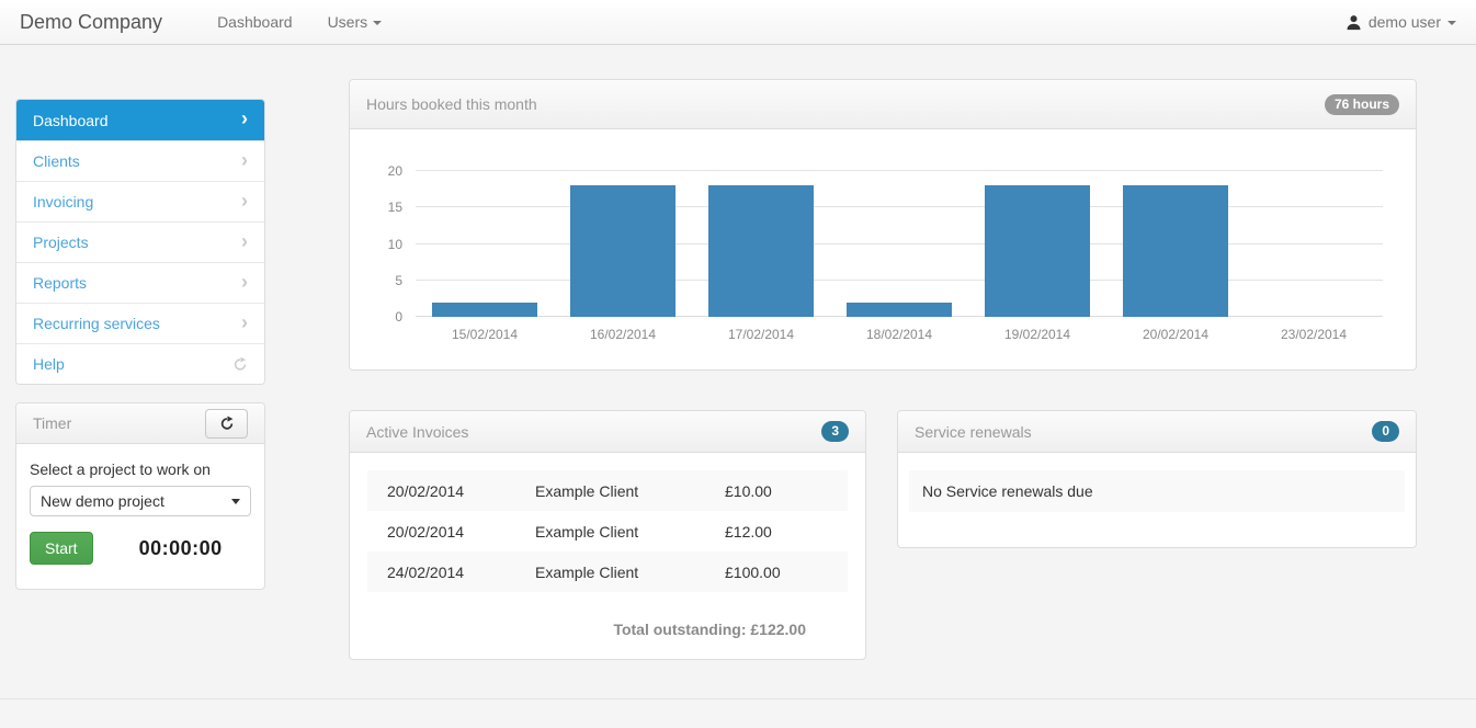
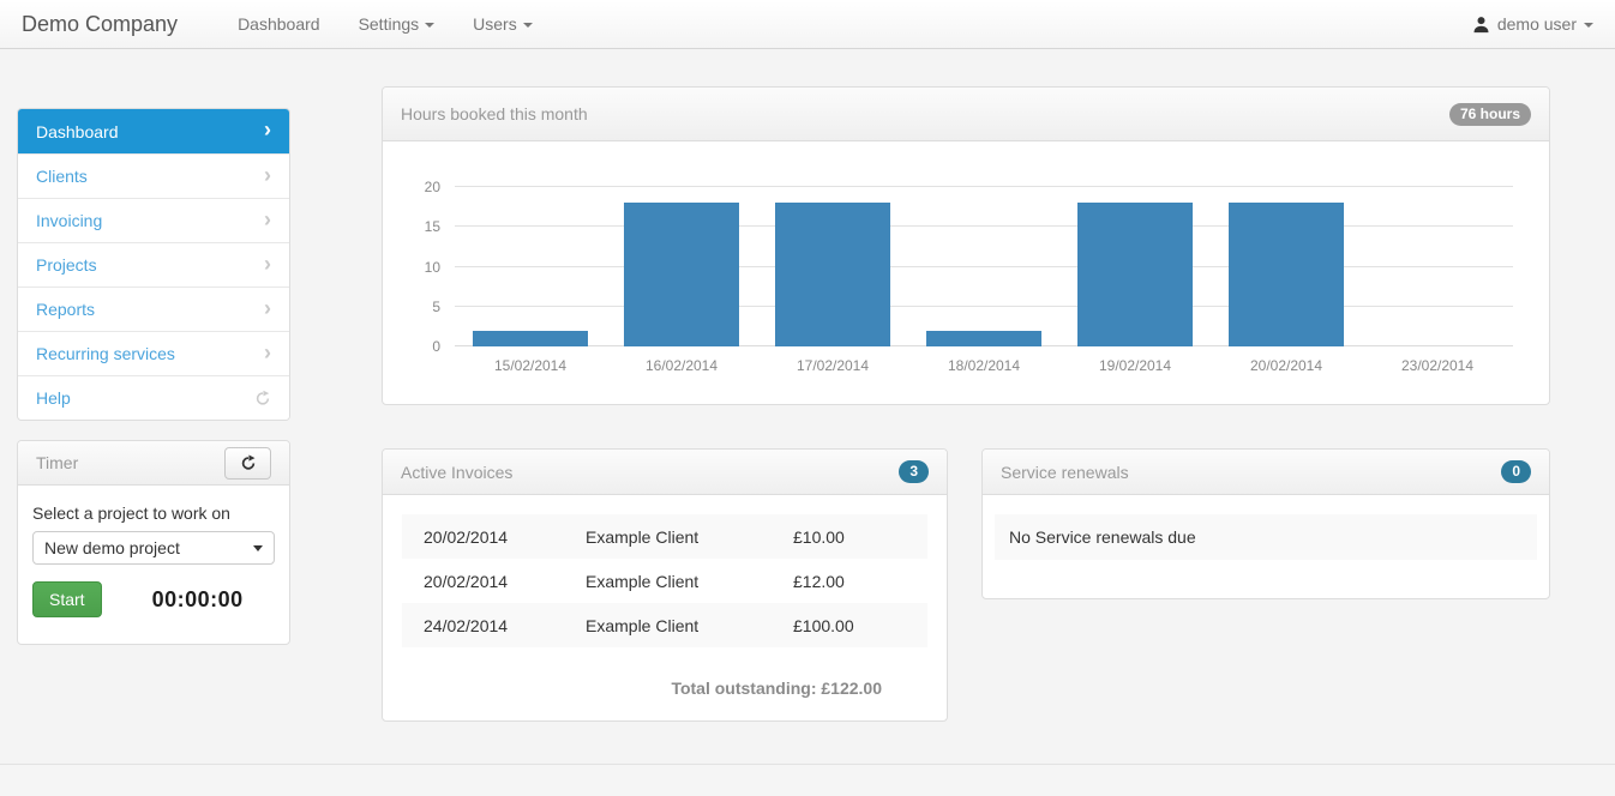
  Demo Company
  Dashboard
+ Settings
  Users
  demo user
  Dashboard
  ›
  Clients
  ›
  Invoicing
  ›
  Projects
  ›
  Reports
  ›
  Recurring services
  ›
  Help
  Timer
  Select a project to work on
  New demo project
  Start
  00:00:00
  Hours booked this month
  76 hours
  0
  5
  10
  15
  20
  15/02/2014
  16/02/2014
  17/02/2014
  18/02/2014
  19/02/2014
  20/02/2014
  23/02/2014
  Active Invoices
  3
  20/02/2014
  Example Client
  £10.00
  20/02/2014
  Example Client
  £12.00
  24/02/2014
  Example Client
  £100.00
  Total outstanding: £122.00
  Service renewals
  0
  No Service renewals due
